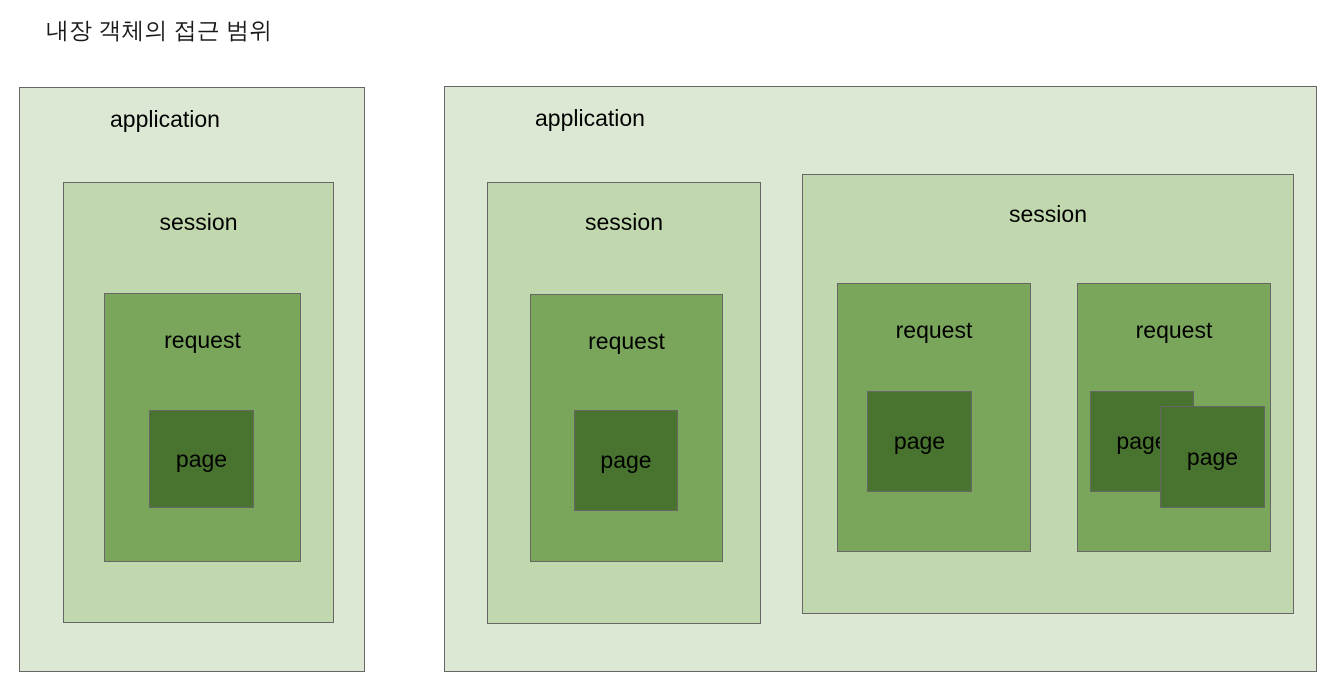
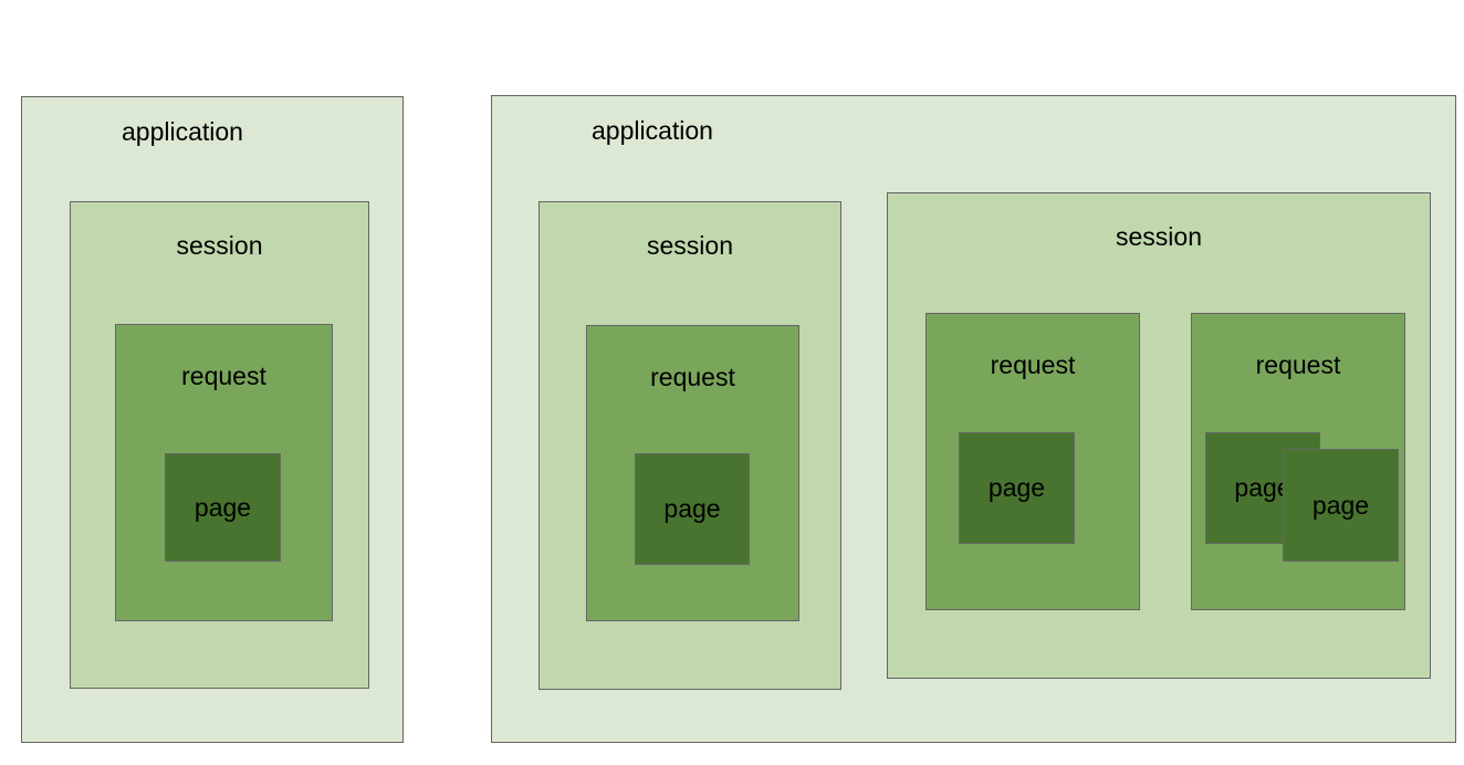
- 내장 객체의 접근 범위
  application
  session
  request
  page
  application
  session
  request
  page
  session
  request
  page
  request
  pag
  page
